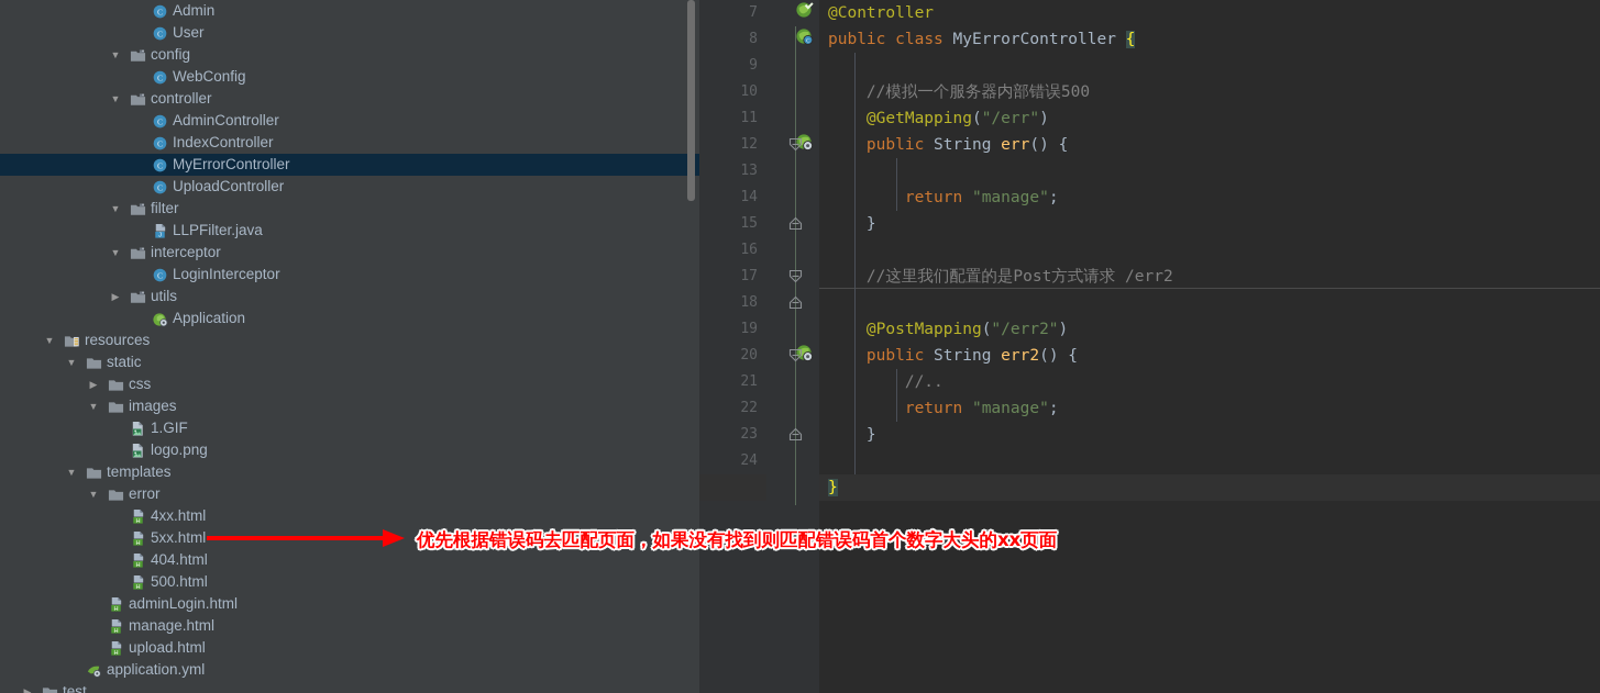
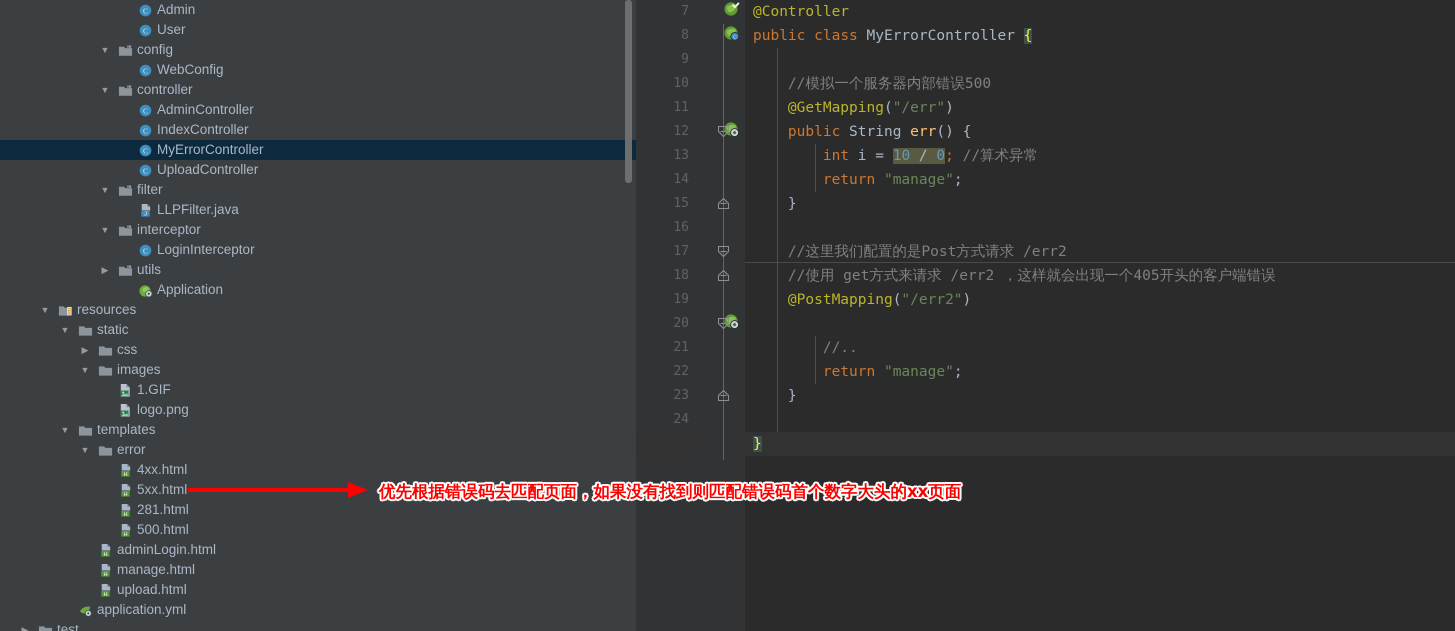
  C
  Admin
  C
  User
  ▼
  config
  C
  WebConfig
  ▼
  controller
  C
  AdminController
  C
  IndexController
  C
  MyErrorController
  C
  UploadController
  ▼
  filter
  LLPFilter.java
  ▼
  interceptor
  C
  LoginInterceptor
  ▶
  utils
  Application
  ▼
  resources
  ▼
  static
  ▶
  css
  ▼
  images
  1.GIF
  logo.png
  ▼
  templates
  ▼
  error
  4xx.html
  5xx.html
- 404.html
+ 281.html
  500.html
  adminLogin.html
  manage.html
  upload.html
  application.yml
  ▶
  test
  7
  8
  9
  10
  11
  12
  13
  14
  15
  16
  17
  18
  19
  20
  21
  22
  23
  24
  @Controller
  public class MyErrorController {
  //模拟一个服务器内部错误500
  @GetMapping("/err")
  public String err() {
+ int i = 10 / 0; //算术异常
  return "manage";
  }
  //这里我们配置的是Post方式请求 /err2
+ //使用 get方式来请求 /err2 ，这样就会出现一个405开头的客户端错误
  @PostMapping("/err2")
- public String err2() {
  //..
  return "manage";
  }
  }
  优先根据错误码去匹配页面，如果没有找到则匹配错误码首个数字大头的xx页面
